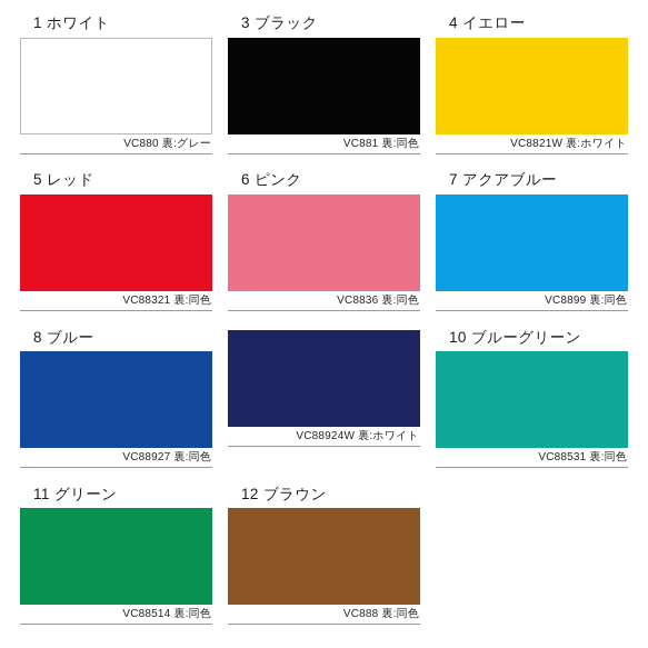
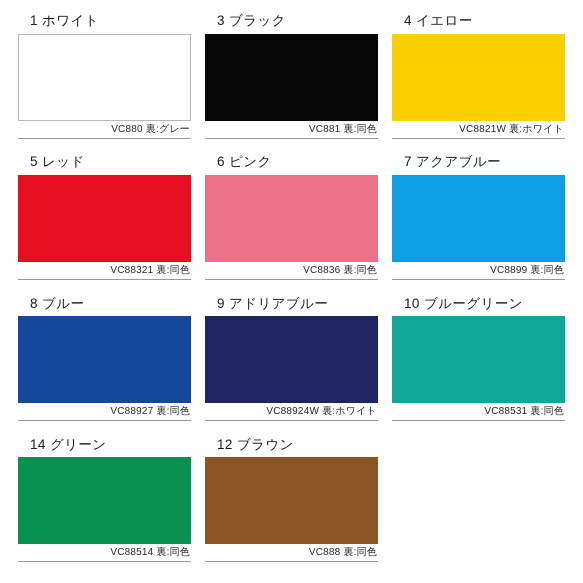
  1 ホワイト
  VC880 裏:グレー
  3 ブラック
  VC881 裏:同色
  4 イエロー
  VC8821W 裏:ホワイト
  5 レッド
  VC88321 裏:同色
  6 ピンク
  VC8836 裏:同色
  7 アクアブルー
  VC8899 裏:同色
  8 ブルー
  VC88927 裏:同色
+ 9 アドリアブルー
  VC88924W 裏:ホワイト
  10 ブルーグリーン
  VC88531 裏:同色
- 11 グリーン
+ 14 グリーン
  VC88514 裏:同色
  12 ブラウン
  VC888 裏:同色
